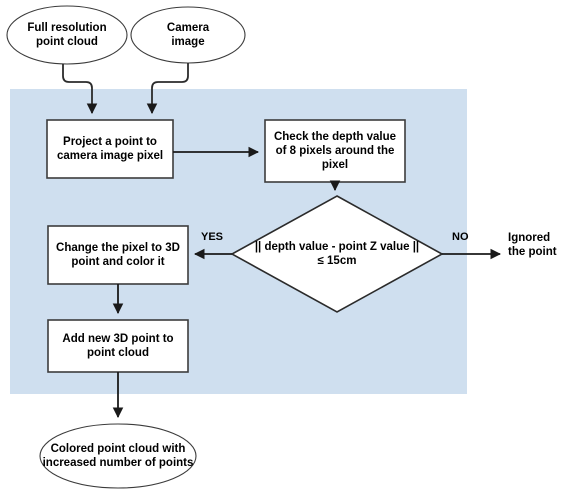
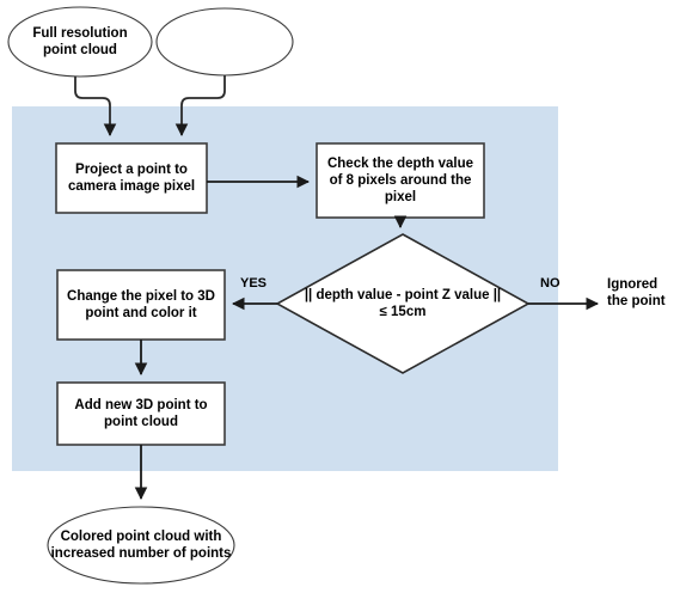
  Full resolution
  point cloud
- Camera
- image
  Project a point to
  camera image pixel
  Check the depth value
  of 8 pixels around the
  pixel
  || depth value - point Z value ||
  ≤ 15cm
  Change the pixel to 3D
  point and color it
  Add new 3D point to
  point cloud
  Colored point cloud with
  increased number of points
  YES
  NO
  Ignored
  the point
